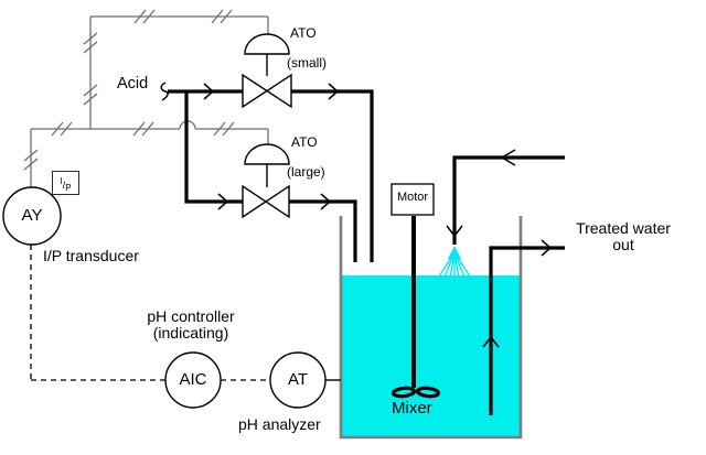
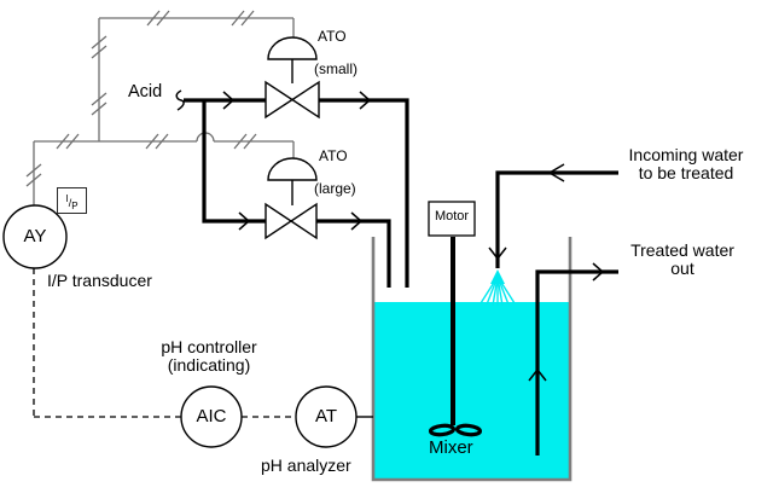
  Acid
  ATO
  (small)
  ATO
  (large)
  AY
  I/P
  I/P transducer
  pH controller
  (indicating)
  AIC
  AT
  pH analyzer
  Motor
  Mixer
+ Incoming water
+ to be treated
  Treated water
  out
